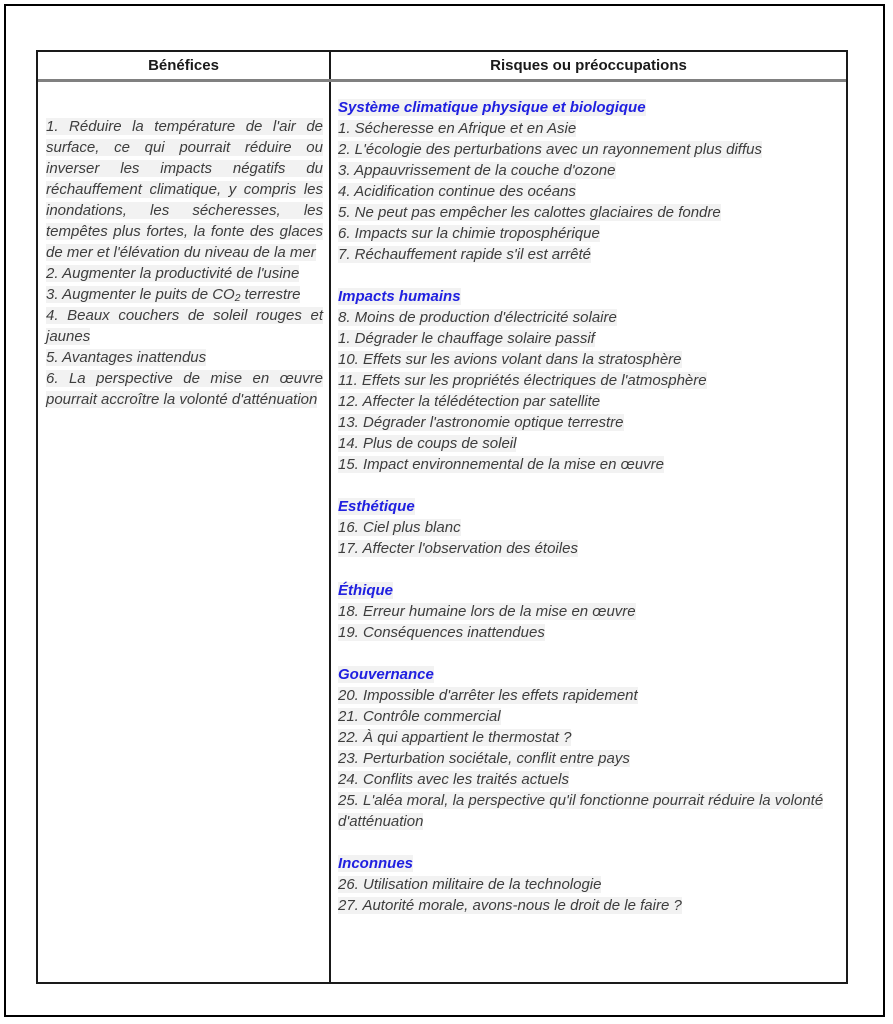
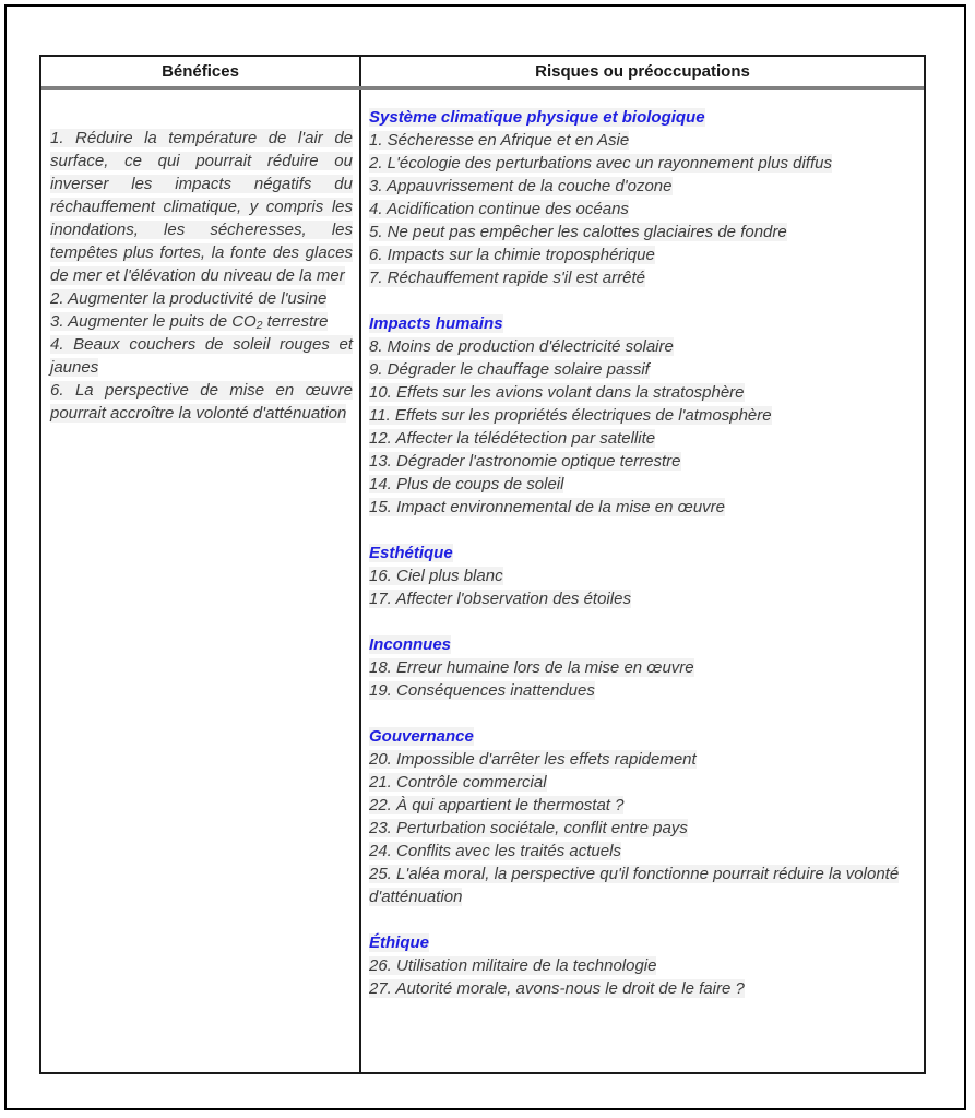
  Bénéfices
  Risques ou préoccupations
  1. Réduire la température de l'air de surface, ce qui pourrait réduire ou inverser les impacts négatifs du réchauffement climatique, y compris les inondations, les sécheresses, les tempêtes plus fortes, la fonte des glaces de mer et l'élévation du niveau de la mer
  2. Augmenter la productivité de l'usine
  3. Augmenter le puits de CO₂ terrestre
  4. Beaux couchers de soleil rouges et jaunes
- 5. Avantages inattendus
  6. La perspective de mise en œuvre pourrait accroître la volonté d'atténuation
  Système climatique physique et biologique
  1. Sécheresse en Afrique et en Asie
  2. L'écologie des perturbations avec un rayonnement plus diffus
  3. Appauvrissement de la couche d'ozone
  4. Acidification continue des océans
  5. Ne peut pas empêcher les calottes glaciaires de fondre
  6. Impacts sur la chimie troposphérique
  7. Réchauffement rapide s'il est arrêté
  Impacts humains
  8. Moins de production d'électricité solaire
- 1. Dégrader le chauffage solaire passif
+ 9. Dégrader le chauffage solaire passif
  10. Effets sur les avions volant dans la stratosphère
  11. Effets sur les propriétés électriques de l'atmosphère
  12. Affecter la télédétection par satellite
  13. Dégrader l'astronomie optique terrestre
  14. Plus de coups de soleil
  15. Impact environnemental de la mise en œuvre
  Esthétique
  16. Ciel plus blanc
  17. Affecter l'observation des étoiles
- Éthique
+ Inconnues
  18. Erreur humaine lors de la mise en œuvre
  19. Conséquences inattendues
  Gouvernance
  20. Impossible d'arrêter les effets rapidement
  21. Contrôle commercial
  22. À qui appartient le thermostat ?
  23. Perturbation sociétale, conflit entre pays
  24. Conflits avec les traités actuels
  25. L'aléa moral, la perspective qu'il fonctionne pourrait réduire la volonté d'atténuation
- Inconnues
+ Éthique
  26. Utilisation militaire de la technologie
  27. Autorité morale, avons-nous le droit de le faire ?
